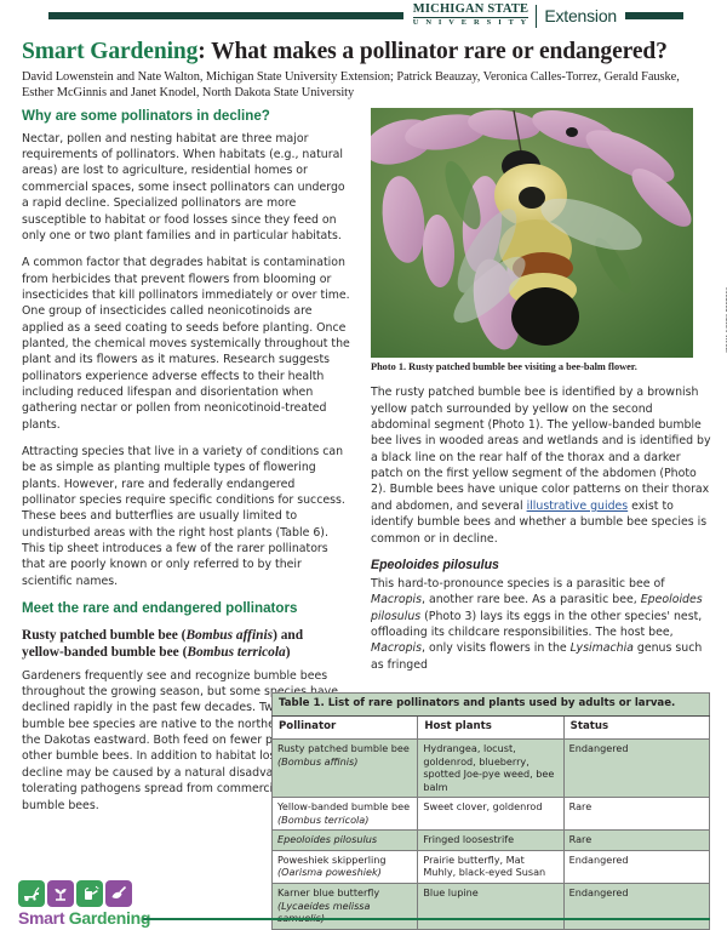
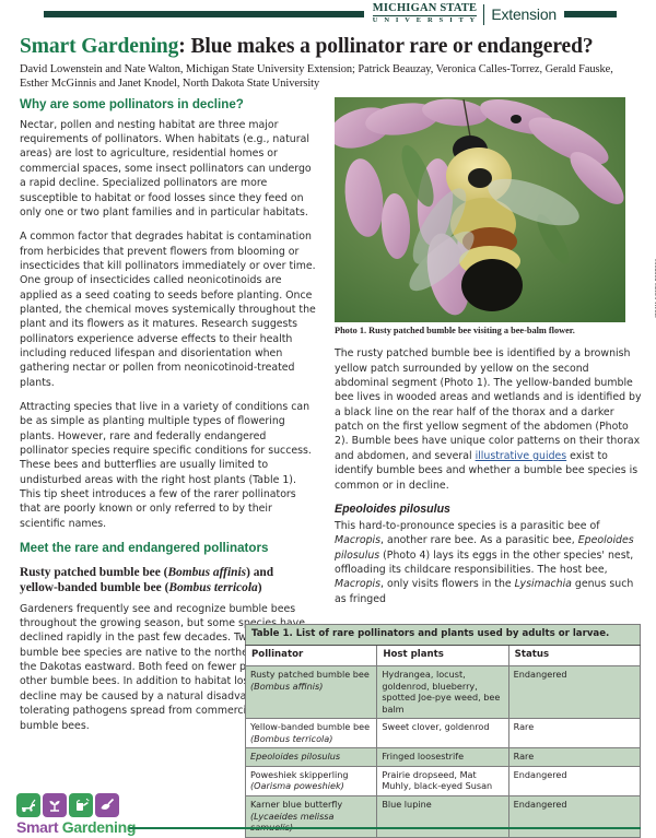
  MICHIGAN STATE
  Extension
- Smart Gardening: What makes a pollinator rare or endangered?
+ Smart Gardening: Blue makes a pollinator rare or endangered?
  David Lowenstein and Nate Walton, Michigan State University Extension; Patrick Beauzay, Veronica Calles-Torrez, Gerald Fauske, Esther McGinnis and Janet Knodel, North Dakota State University
  Why are some pollinators in decline?
  Nectar, pollen and nesting habitat are three major requirements of pollinators. When habitats (e.g., natural areas) are lost to agriculture, residential homes or commercial spaces, some insect pollinators can undergo a rapid decline. Specialized pollinators are more susceptible to habitat or food losses since they feed on only one or two plant families and in particular habitats.
  A common factor that degrades habitat is contamination from herbicides that prevent flowers from blooming or insecticides that kill pollinators immediately or over time. One group of insecticides called neonicotinoids are applied as a seed coating to seeds before planting. Once planted, the chemical moves systemically throughout the plant and its flowers as it matures. Research suggests pollinators experience adverse effects to their health including reduced lifespan and disorientation when gathering nectar or pollen from neonicotinoid-treated plants.
- Attracting species that live in a variety of conditions can be as simple as planting multiple types of flowering plants. However, rare and federally endangered pollinator species require specific conditions for success. These bees and butterflies are usually limited to undisturbed areas with the right host plants (Table 6). This tip sheet introduces a few of the rarer pollinators that are poorly known or only referred to by their scientific names.
+ Attracting species that live in a variety of conditions can be as simple as planting multiple types of flowering plants. However, rare and federally endangered pollinator species require specific conditions for success. These bees and butterflies are usually limited to undisturbed areas with the right host plants (Table 1). This tip sheet introduces a few of the rarer pollinators that are poorly known or only referred to by their scientific names.
  Meet the rare and endangered pollinators
  Rusty patched bumble bee (Bombus affinis) and
  yellow-banded bumble bee (Bombus terricola)
  Gardeners frequently see and recognize bumble bees throughout the growing season, but some s declined rapidly in the past few decades. Tw bumble bee species are native to the north the Dakotas eastward. Both feed on fewer p other bumble bees. In addition to habitat lo decline may be caused by a natural disadva tolerating pathogens spread from commerc bumble bees.
  Photo 1. Rusty patched bumble bee visiting a bee-balm flower.
  The rusty patched bumble bee is identified by a brownish yellow patch surrounded by yellow on the second abdominal segment (Photo 1). The yellow-banded bumble bee lives in wooded areas and wetlands and is identified by a black line on the rear half of the thorax and a darker patch on the first yellow segment of the abdomen (Photo 2). Bumble bees have unique color patterns on their thorax and abdomen, and several illustrative guides exist to identify bumble bees and whether a bumble bee species is common or in decline.
  Epeoloides pilosulus
- This hard-to-pronounce species is a parasitic bee of Macropis, another rare bee. As a parasitic bee, Epeoloides pilosulus (Photo 3) lays its eggs in the other species' nest, offloading its childcare responsibilities. The host bee, Macropis, only visits flowers in the Lysimachia genus such as fringed
+ This hard-to-pronounce species is a parasitic bee of Macropis, another rare bee. As a parasitic bee, Epeoloides pilosulus (Photo 4) lays its eggs in the other species' nest, offloading its childcare responsibilities. The host bee, Macropis, only visits flowers in the Lysimachia genus such as fringed
  Table 1. List of rare pollinators and plants used by adults or larvae.
  Pollinator	Host plants	Status
  Rusty patched bumble bee (Bombus affinis)	Hydrangea, locust, goldenrod, blueberry, spotted Joe-pye weed, bee balm	Endangered
  Yellow-banded bumble bee (Bombus terricola)	Sweet clover, goldenrod	Rare
  Epeoloides pilosulus	Fringed loosestrife	Rare
- Poweshiek skipperling (Oarisma poweshiek)	Prairie butterfly, Mat Muhly, black-eyed Susan	Endangered
+ Poweshiek skipperling (Oarisma poweshiek)	Prairie dropseed, Mat Muhly, black-eyed Susan	Endangered
  Karner blue butterfly (Lycaeides melissa	Blue lupine	Endangered
  Smart Gardenin
